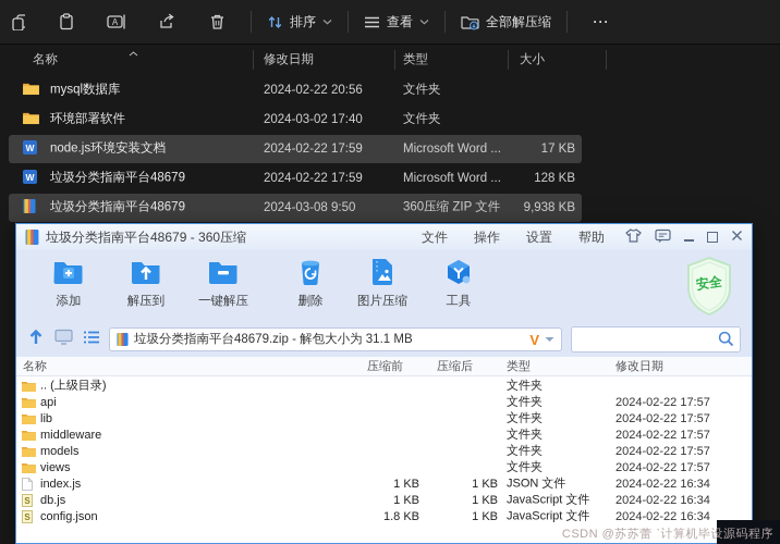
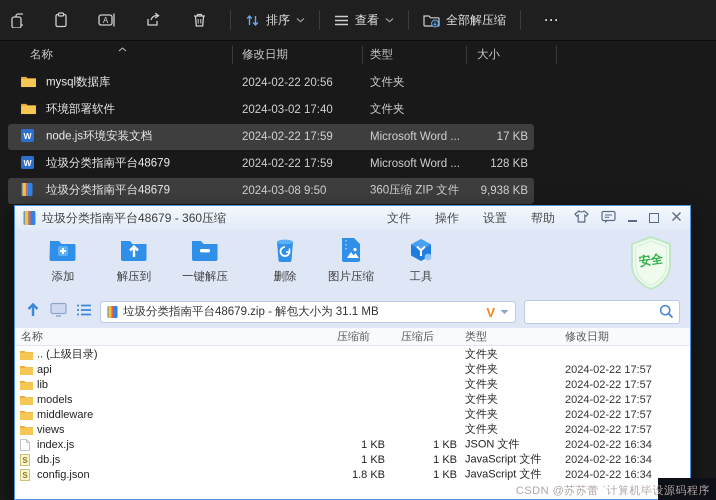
  A
  排序
  查看
  全部解压缩
  ···
  名称
  修改日期
  类型
  大小
  mysql数据库
  2024-02-22 20:56
  文件夹
  环境部署软件
  2024-03-02 17:40
  文件夹
  W
  node.js环境安装文档
  2024-02-22 17:59
  Microsoft Word ...
  17 KB
  W
  垃圾分类指南平台48679
  2024-02-22 17:59
  Microsoft Word ...
  128 KB
  垃圾分类指南平台48679
  2024-03-08 9:50
  360压缩 ZIP 文件
  9,938 KB
  垃圾分类指南平台48679 - 360压缩
  文件
  操作
  设置
  帮助
  添加
  解压到
  一键解压
  删除
  图片压缩
  工具
  垃圾分类指南平台48679.zip - 解包大小为 31.1 MB
  V
  名称
  压缩前
  压缩后
  类型
  修改日期
  .. (上级目录)
  文件夹
  api
  文件夹
  2024-02-22 17:57
  lib
  文件夹
  2024-02-22 17:57
- middleware
+ models
  文件夹
  2024-02-22 17:57
- models
+ middleware
  文件夹
  2024-02-22 17:57
  views
  文件夹
  2024-02-22 17:57
  index.js
  1 KB
  1 KB
  JSON 文件
  2024-02-22 16:34
  S
  db.js
  1 KB
  1 KB
  JavaScript 文件
  2024-02-22 16:34
  S
  config.json
  1.8 KB
  1 KB
  JavaScript 文件
  2024-02-22 16:34
  CSDN @苏苏蕾 ˋ计算机毕设源码程序
